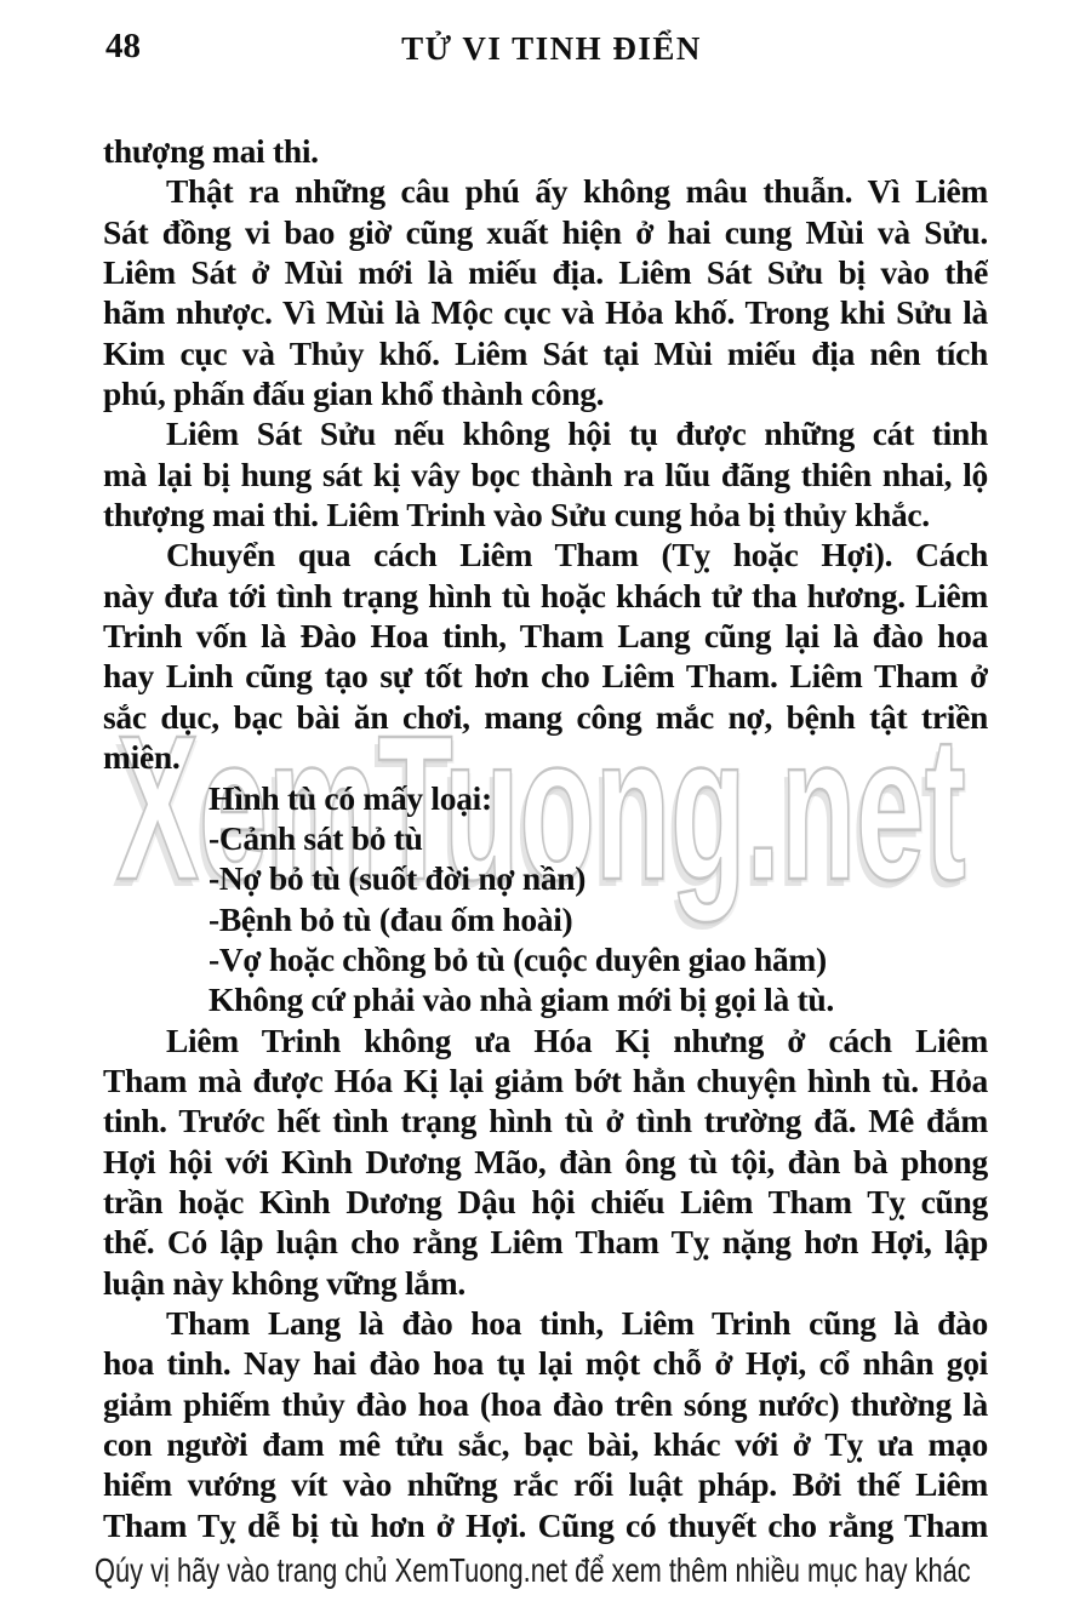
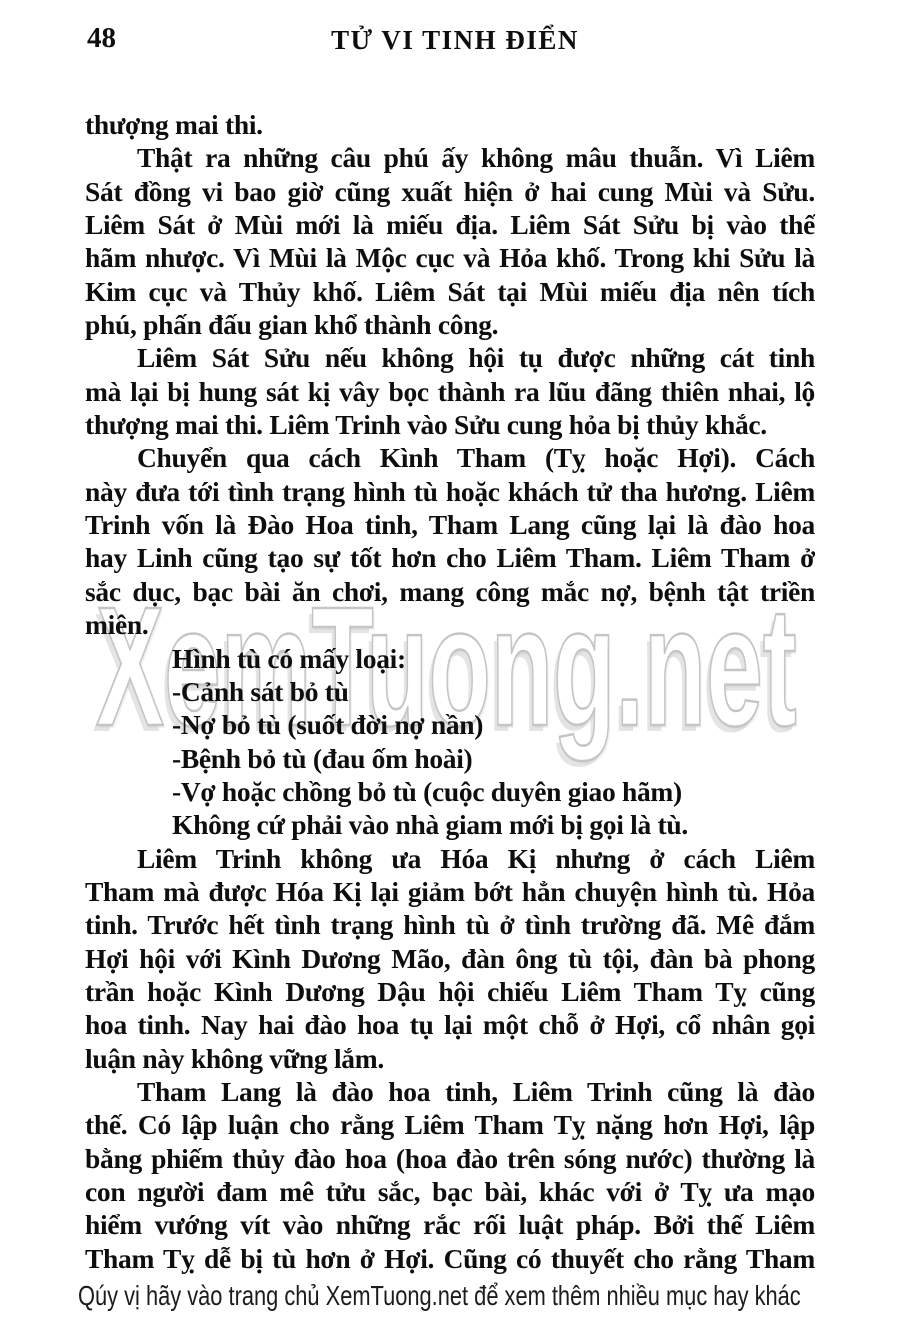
  48
  TỬ VI TINH ĐIỂN
  XemTuong.net
  thượng mai thi.
  Thật ra những câu phú ấy không mâu thuẫn. Vì Liêm
  Sát đồng vi bao giờ cũng xuất hiện ở hai cung Mùi và Sửu.
  Liêm Sát ở Mùi mới là miếu địa. Liêm Sát Sửu bị vào thế
  hãm nhược. Vì Mùi là Mộc cục và Hỏa khố. Trong khi Sửu là
  Kim cục và Thủy khố. Liêm Sát tại Mùi miếu địa nên tích
  phú, phấn đấu gian khổ thành công.
  Liêm Sát Sửu nếu không hội tụ được những cát tinh
  mà lại bị hung sát kị vây bọc thành ra lũu đãng thiên nhai, lộ
  thượng mai thi. Liêm Trinh vào Sửu cung hỏa bị thủy khắc.
- Chuyển qua cách Liêm Tham (Tỵ hoặc Hợi). Cách
+ Chuyển qua cách Kình Tham (Tỵ hoặc Hợi). Cách
  này đưa tới tình trạng hình tù hoặc khách tử tha hương. Liêm
  Trinh vốn là Đào Hoa tinh, Tham Lang cũng lại là đào hoa
  hay Linh cũng tạo sự tốt hơn cho Liêm Tham. Liêm Tham ở
  sắc dục, bạc bài ăn chơi, mang công mắc nợ, bệnh tật triền
  miên.
  Hình tù có mấy loại:
  -Cảnh sát bỏ tù
  -Nợ bỏ tù (suốt đời nợ nần)
  -Bệnh bỏ tù (đau ốm hoài)
  -Vợ hoặc chồng bỏ tù (cuộc duyên giao hãm)
  Không cứ phải vào nhà giam mới bị gọi là tù.
  Liêm Trinh không ưa Hóa Kị nhưng ở cách Liêm
  Tham mà được Hóa Kị lại giảm bớt hẳn chuyện hình tù. Hỏa
  tinh. Trước hết tình trạng hình tù ở tình trường đã. Mê đắm
  Hợi hội với Kình Dương Mão, đàn ông tù tội, đàn bà phong
  trần hoặc Kình Dương Dậu hội chiếu Liêm Tham Tỵ cũng
- thế. Có lập luận cho rằng Liêm Tham Tỵ nặng hơn Hợi, lập
+ hoa tinh. Nay hai đào hoa tụ lại một chỗ ở Hợi, cổ nhân gọi
  luận này không vững lắm.
  Tham Lang là đào hoa tinh, Liêm Trinh cũng là đào
- hoa tinh. Nay hai đào hoa tụ lại một chỗ ở Hợi, cổ nhân gọi
+ thế. Có lập luận cho rằng Liêm Tham Tỵ nặng hơn Hợi, lập
- giảm phiếm thủy đào hoa (hoa đào trên sóng nước) thường là
+ bằng phiếm thủy đào hoa (hoa đào trên sóng nước) thường là
  con người đam mê tửu sắc, bạc bài, khác với ở Tỵ ưa mạo
  hiểm vướng vít vào những rắc rối luật pháp. Bởi thế Liêm
  Tham Tỵ dễ bị tù hơn ở Hợi. Cũng có thuyết cho rằng Tham
  Qúy vị hãy vào trang chủ XemTuong.net để xem thêm nhiều mục hay khác
